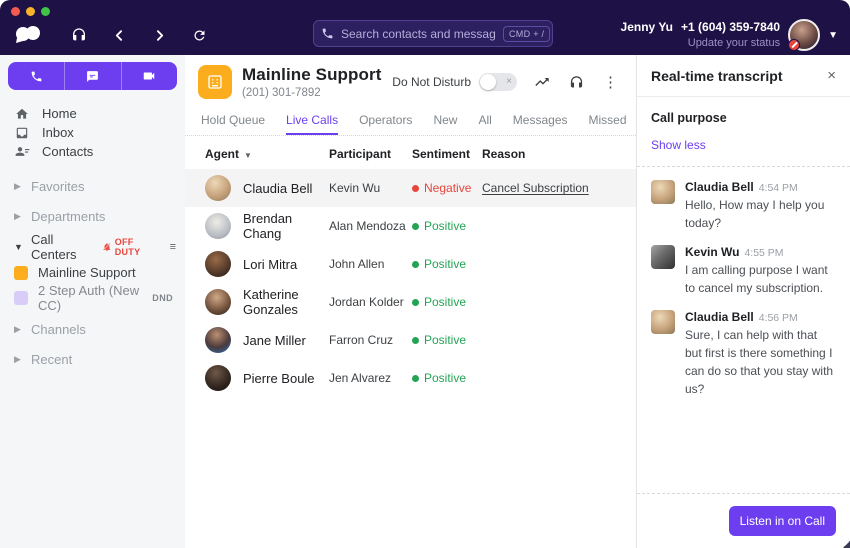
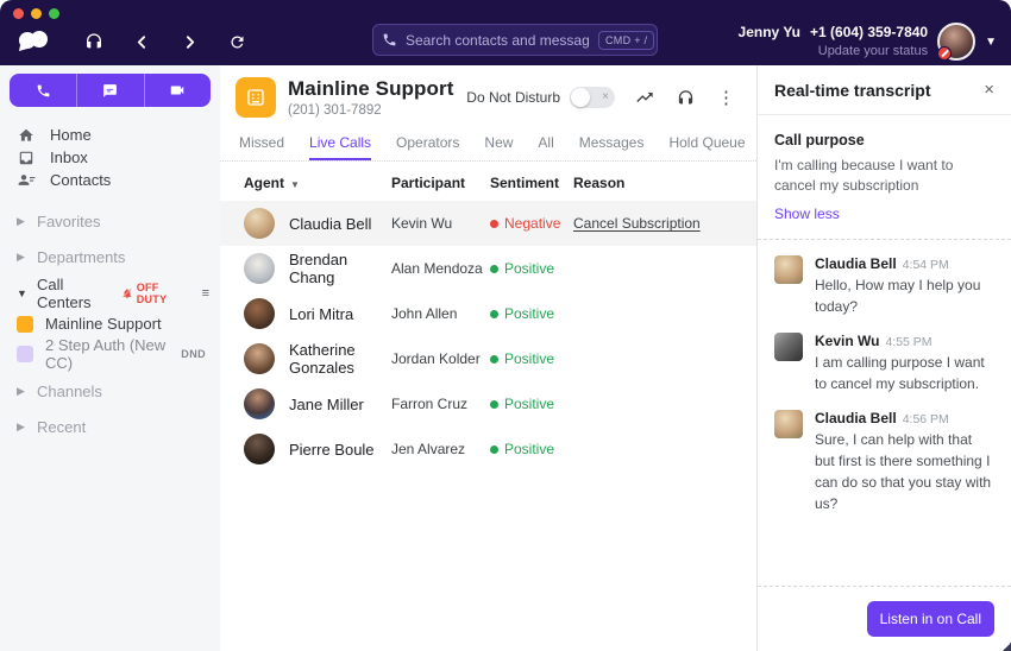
  Search contacts and messag
  CMD + /
  Jenny Yu +1 (604) 359-7840
  Update your status
  ▼
  Home
  Inbox
  Contacts
  ▶
  Favorites
  ▶
  Departments
  ▼
  Call Centers
  OFF DUTY
  ≡
  Mainline Support
  2 Step Auth (New CC)
  DND
  ▶
  Channels
  ▶
  Recent
  Mainline Support
  (201) 301-7892
  Do Not Disturb
  ×
  ⋮
- Hold Queue
+ Missed
  Live Calls
  Operators
  New
  All
  Messages
- Missed
+ Hold Queue
  Agent ▼
  Participant
  Sentiment
  Reason
  Claudia Bell
  Kevin Wu
  Negative
  Cancel Subscription
  Brendan Chang
  Alan Mendoza
  Positive
  Lori Mitra
  John Allen
  Positive
  Katherine Gonzales
  Jordan Kolder
  Positive
  Jane Miller
  Farron Cruz
  Positive
  Pierre Boule
  Jen Alvarez
  Positive
  Real-time transcript
  ×
  Call purpose
+ I'm calling because I want to cancel my subscription
  Show less
  Claudia Bell 4:54 PM
  Hello, How may I help you today?
  Kevin Wu 4:55 PM
  I am calling purpose I want to cancel my subscription.
  Claudia Bell 4:56 PM
  Sure, I can help with that but first is there something I can do so that you stay with us?
  Listen in on Call
